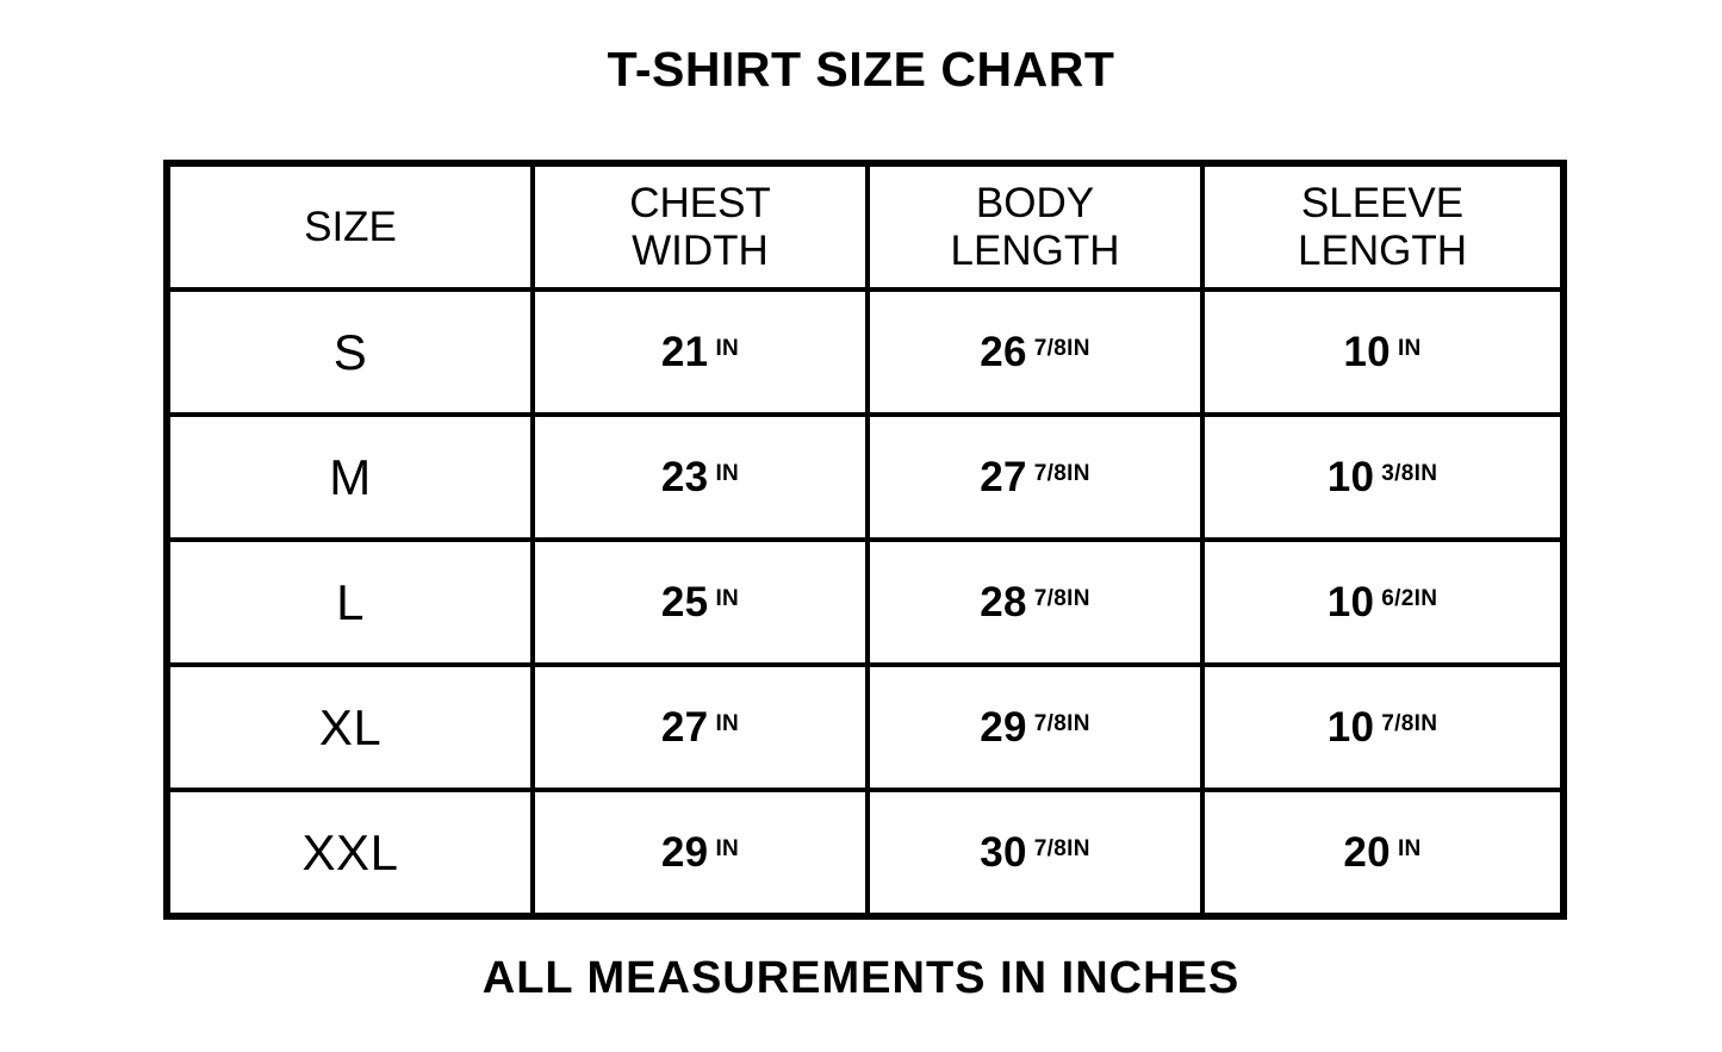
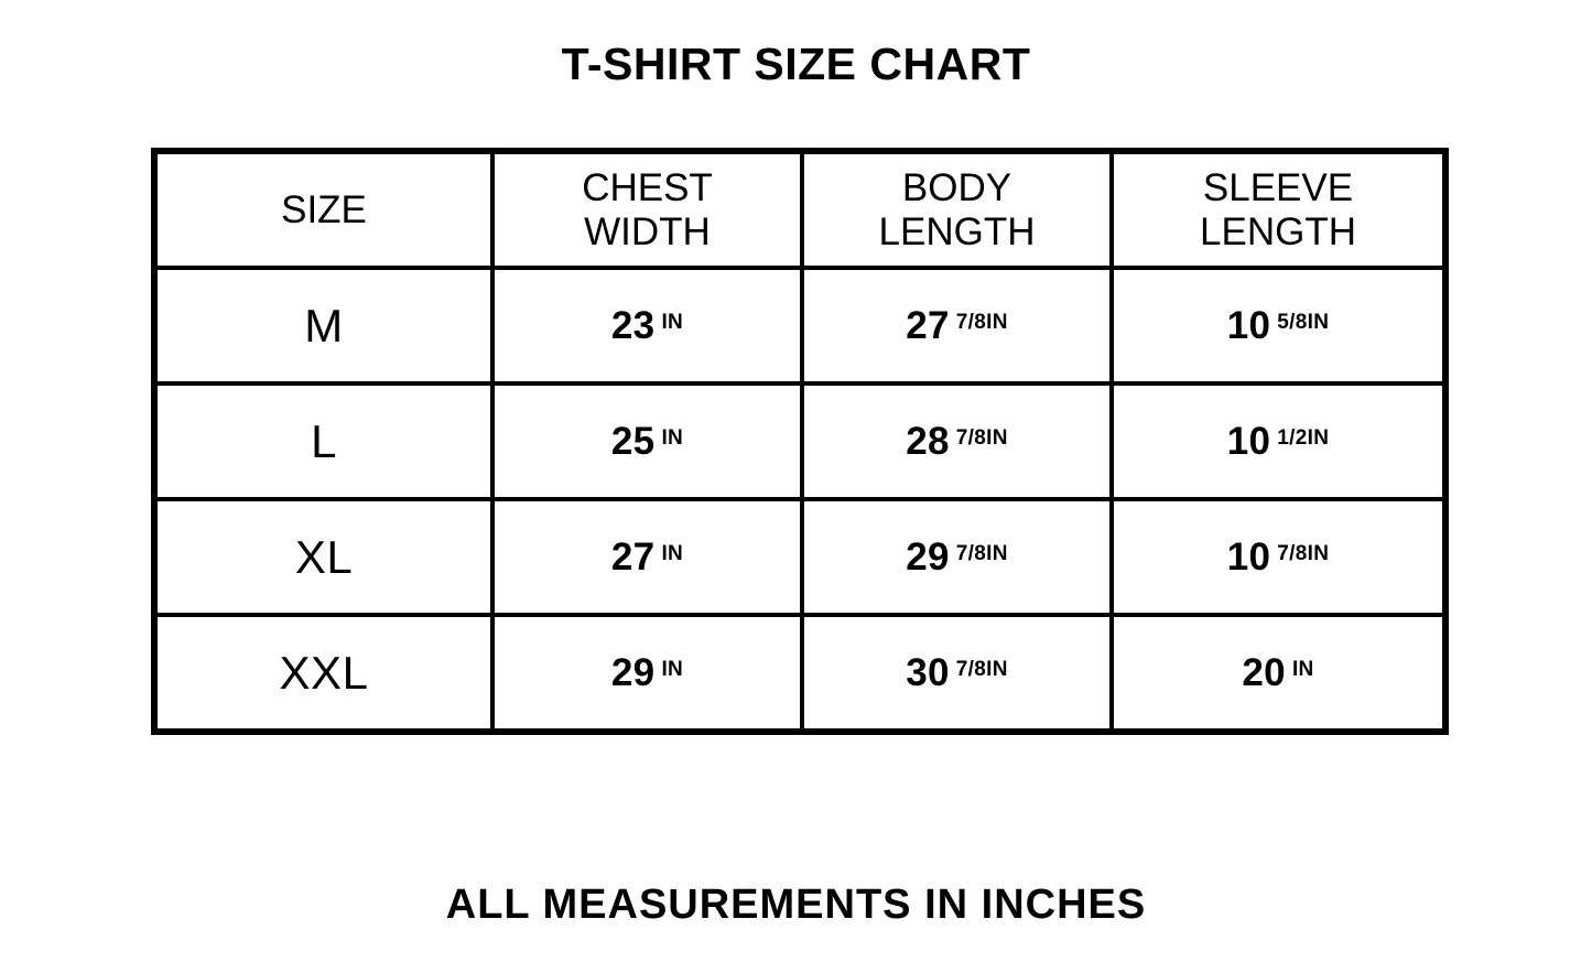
  T-SHIRT SIZE CHART
  SIZE	CHEST WIDTH	BODY LENGTH	SLEEVE LENGTH
- S	21 IN	26 7/8IN	10 IN
- M	23 IN	27 7/8IN	10 3/8IN
+ M	23 IN	27 7/8IN	10 5/8IN
- L	25 IN	28 7/8IN	10 6/2IN
+ L	25 IN	28 7/8IN	10 1/2IN
  XL	27 IN	29 7/8IN	10 7/8IN
  XXL	29 IN	30 7/8IN	20 IN
  ALL MEASUREMENTS IN INCHES
